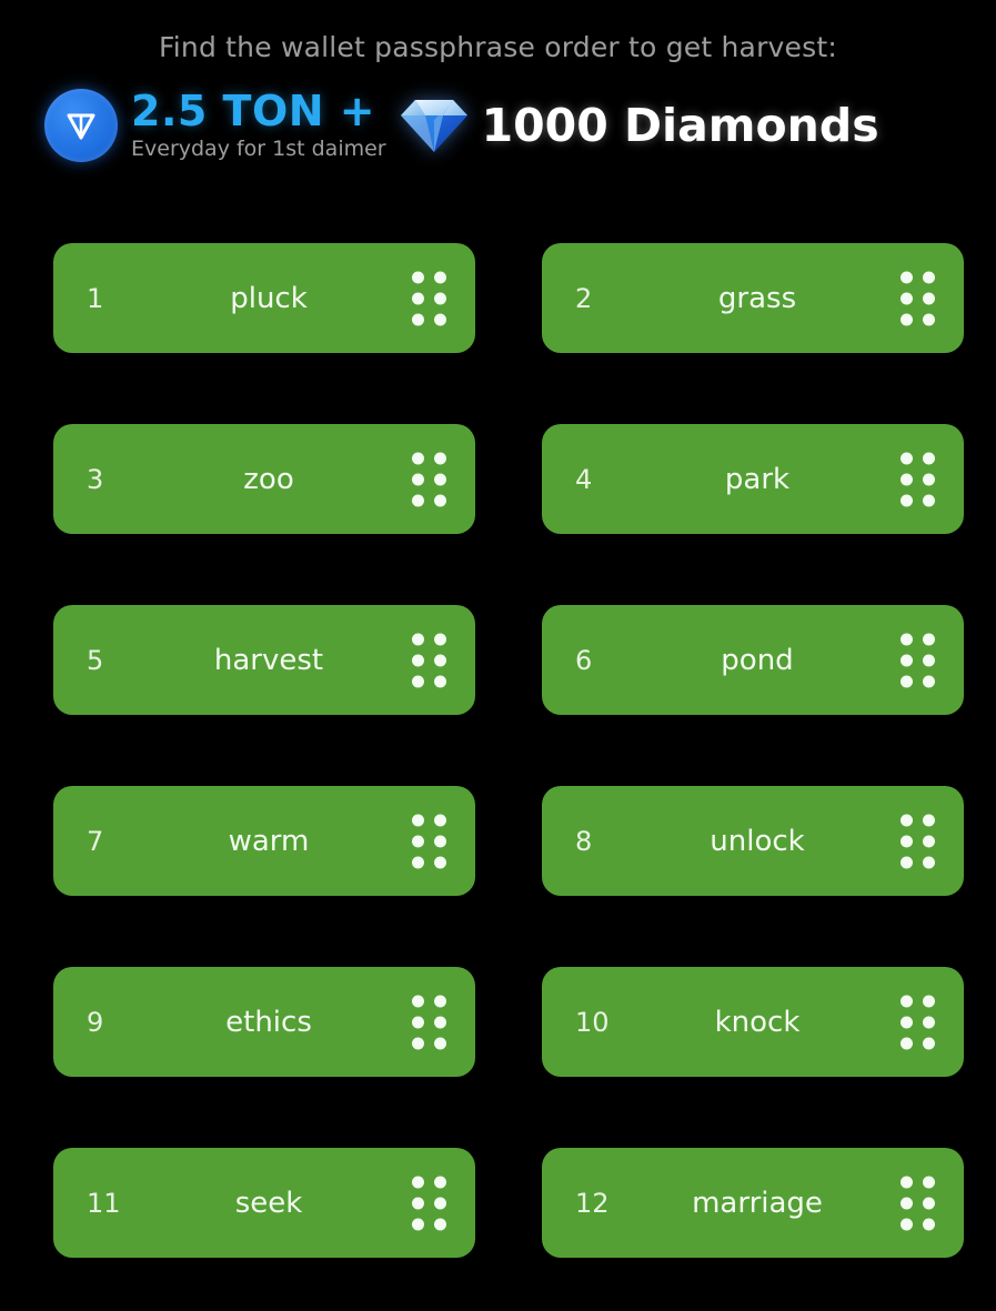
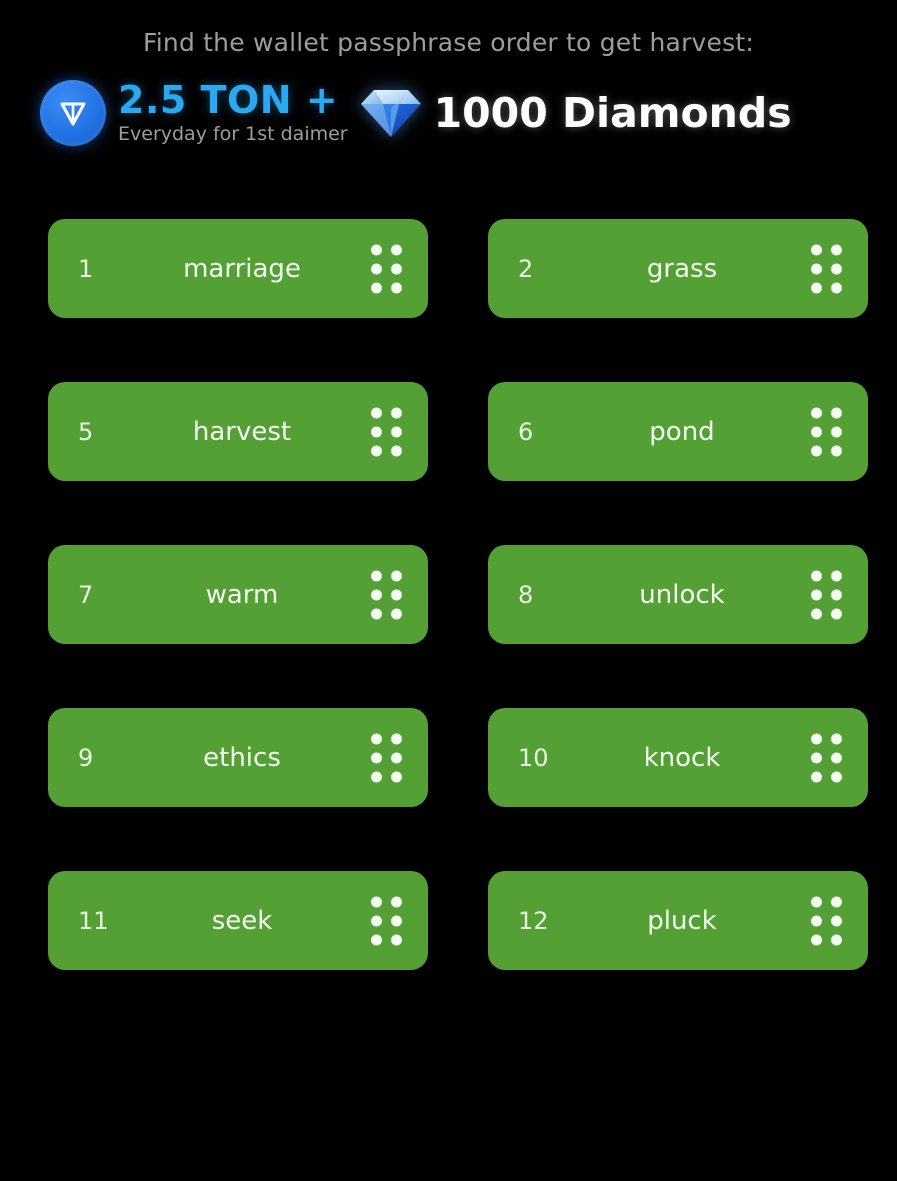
  Find the wallet passphrase order to get harvest:
  2.5 TON +
  Everyday for 1st daimer
  1000 Diamonds
  1
- pluck
+ marriage
  2
  grass
- 3
- zoo
- 4
- park
  5
  harvest
  6
  pond
  7
  warm
  8
  unlock
  9
  ethics
  10
  knock
  11
  seek
  12
- marriage
+ pluck
